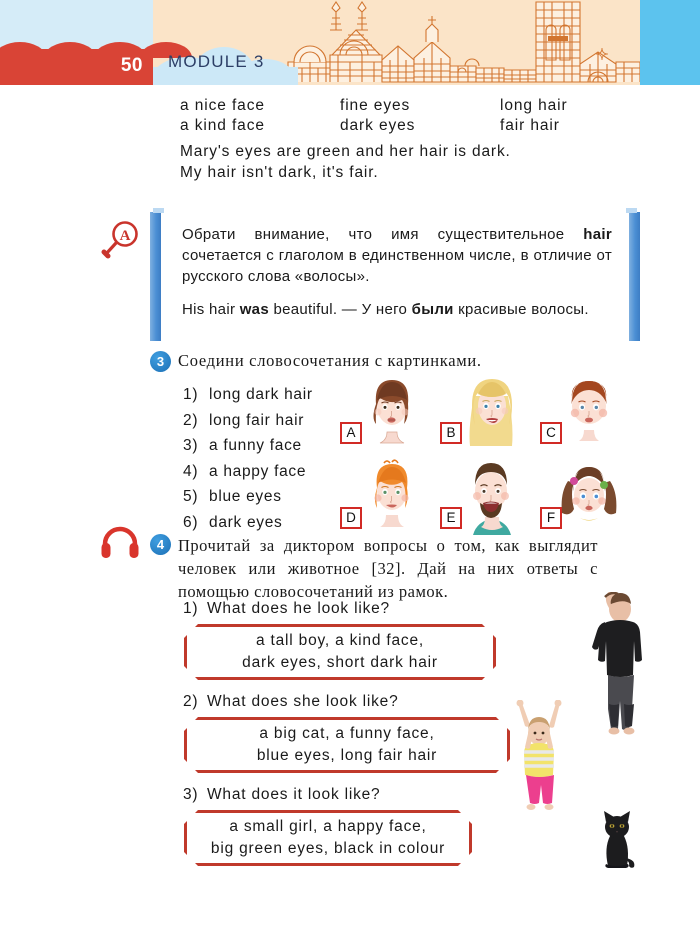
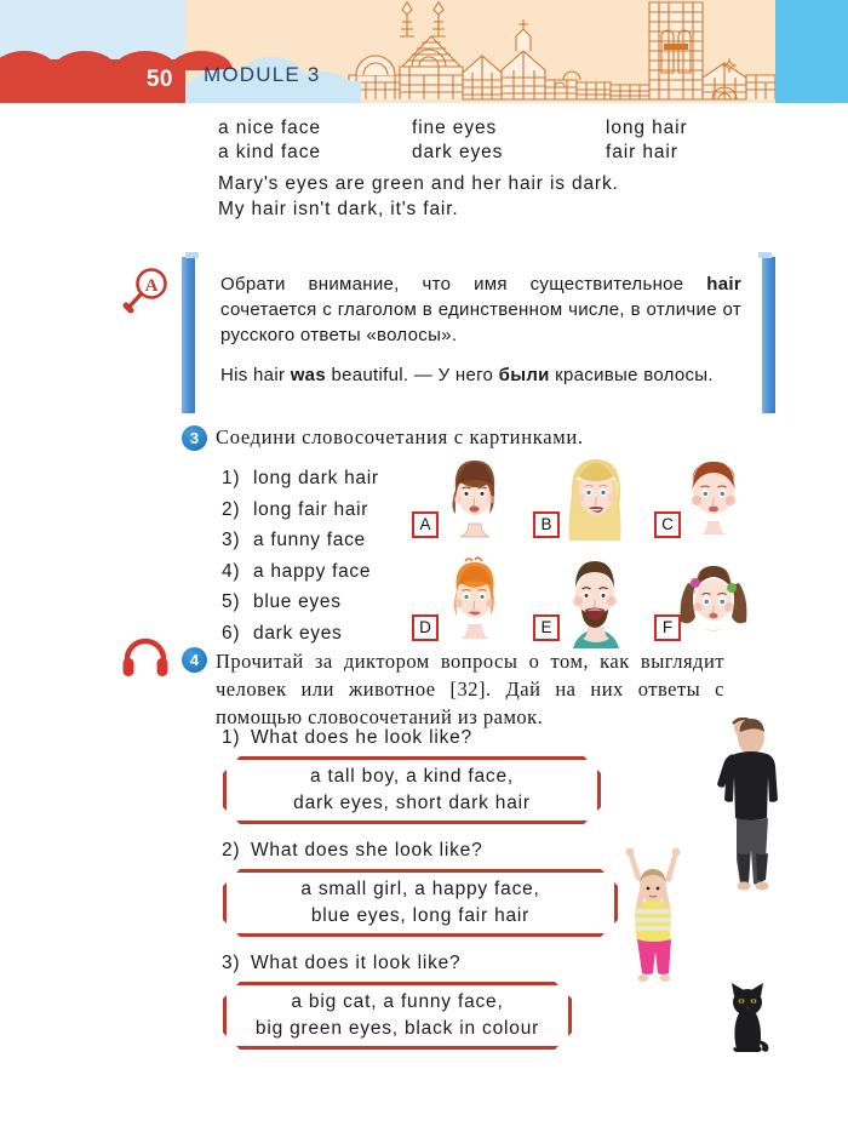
  50
  MODULE 3
  a nice face
  fine eyes
  long hair
  a kind face
  dark eyes
  fair hair
  Mary's eyes are green and her hair is dark.
  My hair isn't dark, it's fair.
  A
- Обрати внимание, что имя существительное hair сочетается с глаголом в единственном числе, в отличие от русского слова «волосы».
+ Обрати внимание, что имя существительное hair сочетается с глаголом в единственном числе, в отличие от русского ответы «волосы».
  His hair was beautiful. — У него были красивые волосы.
  3
  Соедини словосочетания с картинками.
  1) long dark hair
  2) long fair hair
  3) a funny face
  4) a happy face
  5) blue eyes
  6) dark eyes
  A
  B
  C
  D
  E
  F
  4
  Прочитай за диктором вопросы о том, как выглядит человек или животное [32]. Дай на них ответы с помощью словосочетаний из рамок.
  1) What does he look like?
  a tall boy, a kind face,
  dark eyes, short dark hair
  2) What does she look like?
- a big cat, a funny face,
+ a small girl, a happy face,
  blue eyes, long fair hair
  3) What does it look like?
- a small girl, a happy face,
+ a big cat, a funny face,
  big green eyes, black in colour
